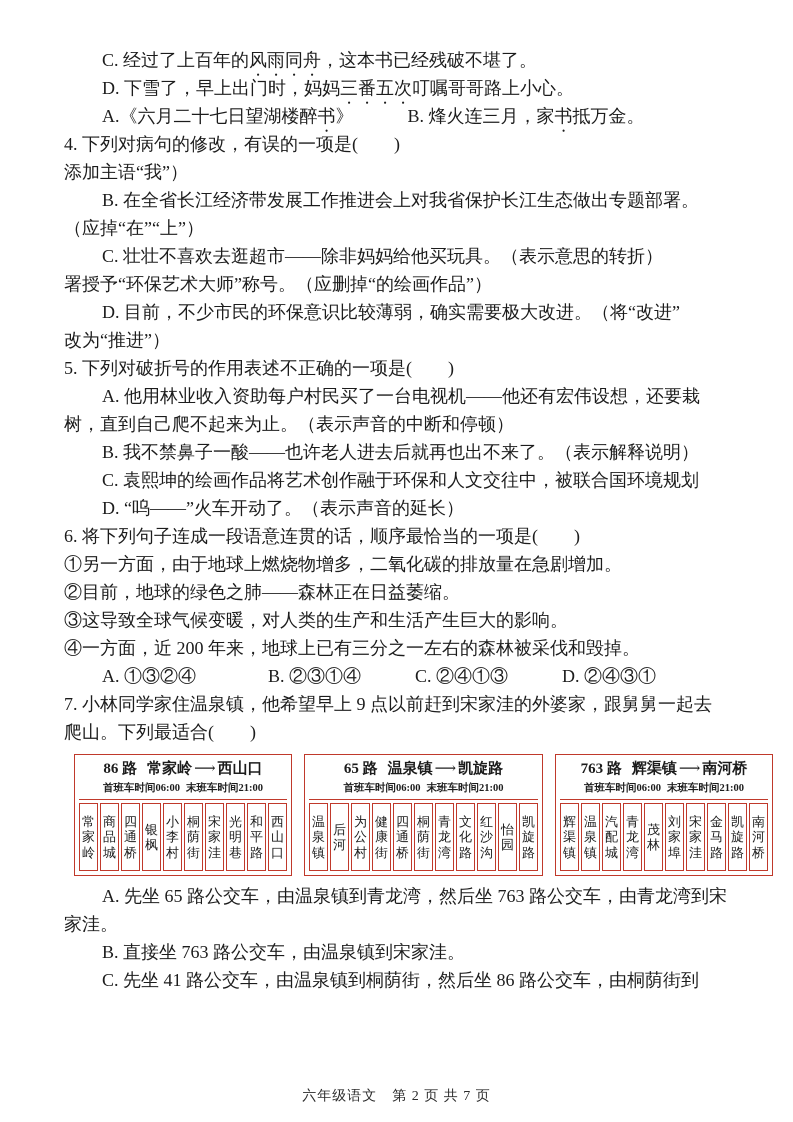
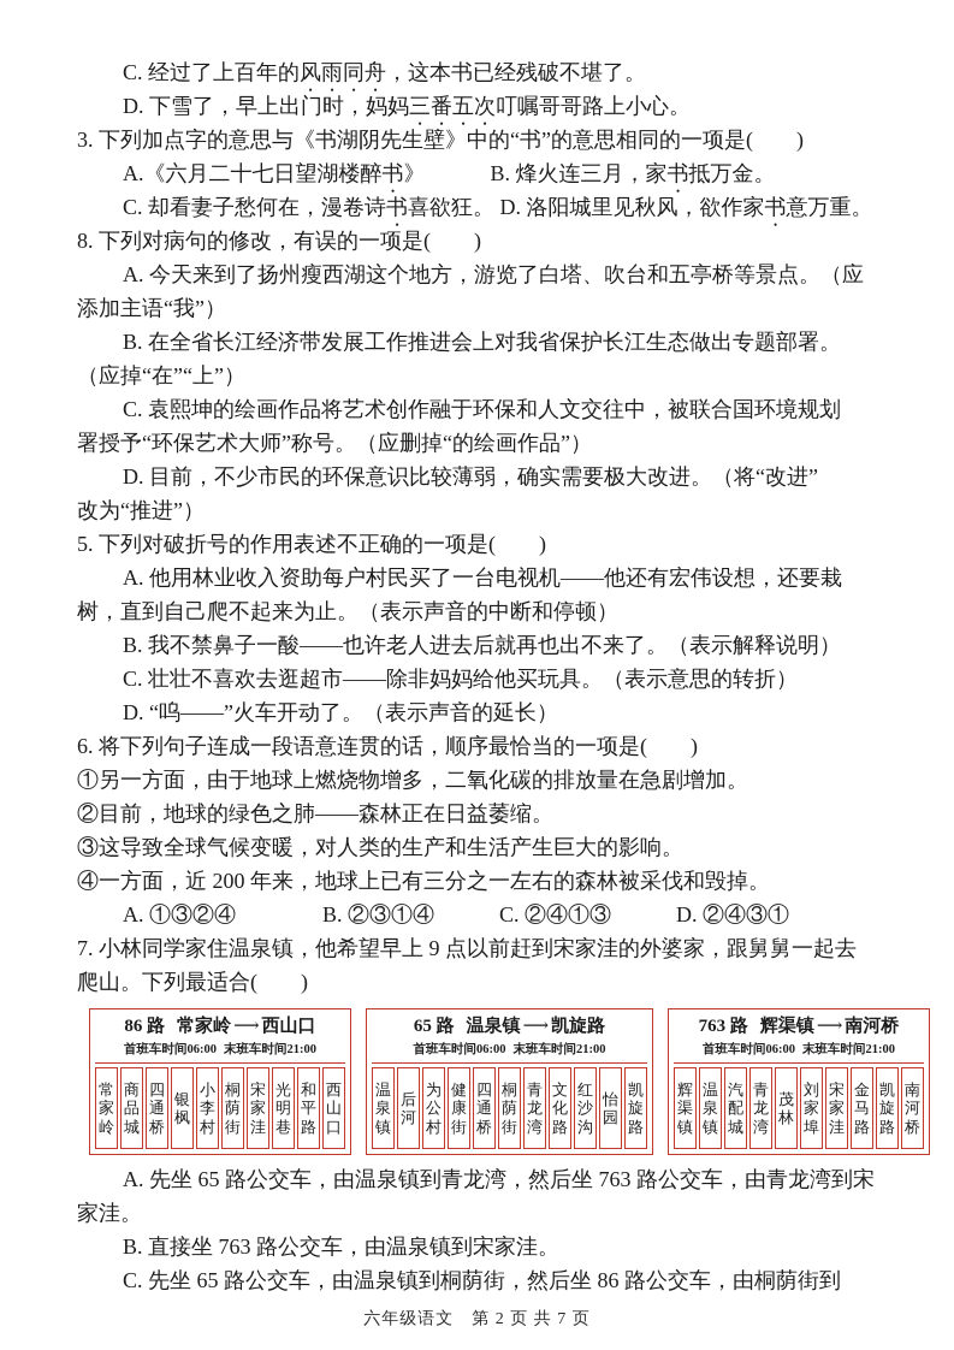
  C. 经过了上百年的风雨同舟，这本书已经残破不堪了。
  D. 下雪了，早上出门时，妈妈三番五次叮嘱哥哥路上小心。
+ 3. 下列加点字的意思与《书湖阴先生壁》中的“书”的意思相同的一项是( )
  A.《六月二十七日望湖楼醉书》 B. 烽火连三月，家书抵万金。
+ C. 却看妻子愁何在，漫卷诗书喜欲狂。 D. 洛阳城里见秋风，欲作家书意万重。
- 4. 下列对病句的修改，有误的一项是( )
+ 8. 下列对病句的修改，有误的一项是( )
+ A. 今天来到了扬州瘦西湖这个地方，游览了白塔、吹台和五亭桥等景点。（应
  添加主语“我”）
  B. 在全省长江经济带发展工作推进会上对我省保护长江生态做出专题部署。
  （应掉“在”“上”）
- C. 壮壮不喜欢去逛超市——除非妈妈给他买玩具。（表示意思的转折）
+ C. 袁熙坤的绘画作品将艺术创作融于环保和人文交往中，被联合国环境规划
  署授予“环保艺术大师”称号。（应删掉“的绘画作品”）
  D. 目前，不少市民的环保意识比较薄弱，确实需要极大改进。（将“改进”
  改为“推进”）
  5. 下列对破折号的作用表述不正确的一项是( )
  A. 他用林业收入资助每户村民买了一台电视机——他还有宏伟设想，还要栽
  树，直到自己爬不起来为止。（表示声音的中断和停顿）
  B. 我不禁鼻子一酸——也许老人进去后就再也出不来了。（表示解释说明）
- C. 袁熙坤的绘画作品将艺术创作融于环保和人文交往中，被联合国环境规划
+ C. 壮壮不喜欢去逛超市——除非妈妈给他买玩具。（表示意思的转折）
  D. “呜——”火车开动了。（表示声音的延长）
  6. 将下列句子连成一段语意连贯的话，顺序最恰当的一项是( )
  ①另一方面，由于地球上燃烧物增多，二氧化碳的排放量在急剧增加。
  ②目前，地球的绿色之肺——森林正在日益萎缩。
  ③这导致全球气候变暖，对人类的生产和生活产生巨大的影响。
  ④一方面，近 200 年来，地球上已有三分之一左右的森林被采伐和毁掉。
  A. ①③②④ B. ②③①④ C. ②④①③ D. ②④③①
  7. 小林同学家住温泉镇，他希望早上 9 点以前赶到宋家洼的外婆家，跟舅舅一起去
  爬山。下列最适合( )
  86 路 常家岭 ⟶ 西山口
  首班车时间06:00 末班车时间21:00
  常家岭
  商品城
  四通桥
  银枫
  小李村
  桐荫街
  宋家洼
  光明巷
  和平路
  西山口
  65 路 温泉镇 ⟶ 凯旋路
  首班车时间06:00 末班车时间21:00
  温泉镇
  后河
  为公村
  健康街
  四通桥
  桐荫街
  青龙湾
  文化路
  红沙沟
  怡园
  凯旋路
  763 路 辉渠镇 ⟶ 南河桥
  首班车时间06:00 末班车时间21:00
  辉渠镇
  温泉镇
  汽配城
  青龙湾
  茂林
  刘家埠
  宋家洼
  金马路
  凯旋路
  南河桥
  A. 先坐 65 路公交车，由温泉镇到青龙湾，然后坐 763 路公交车，由青龙湾到宋
  家洼。
  B. 直接坐 763 路公交车，由温泉镇到宋家洼。
- C. 先坐 41 路公交车，由温泉镇到桐荫街，然后坐 86 路公交车，由桐荫街到
+ C. 先坐 65 路公交车，由温泉镇到桐荫街，然后坐 86 路公交车，由桐荫街到
  六年级语文 第 2 页 共 7 页
